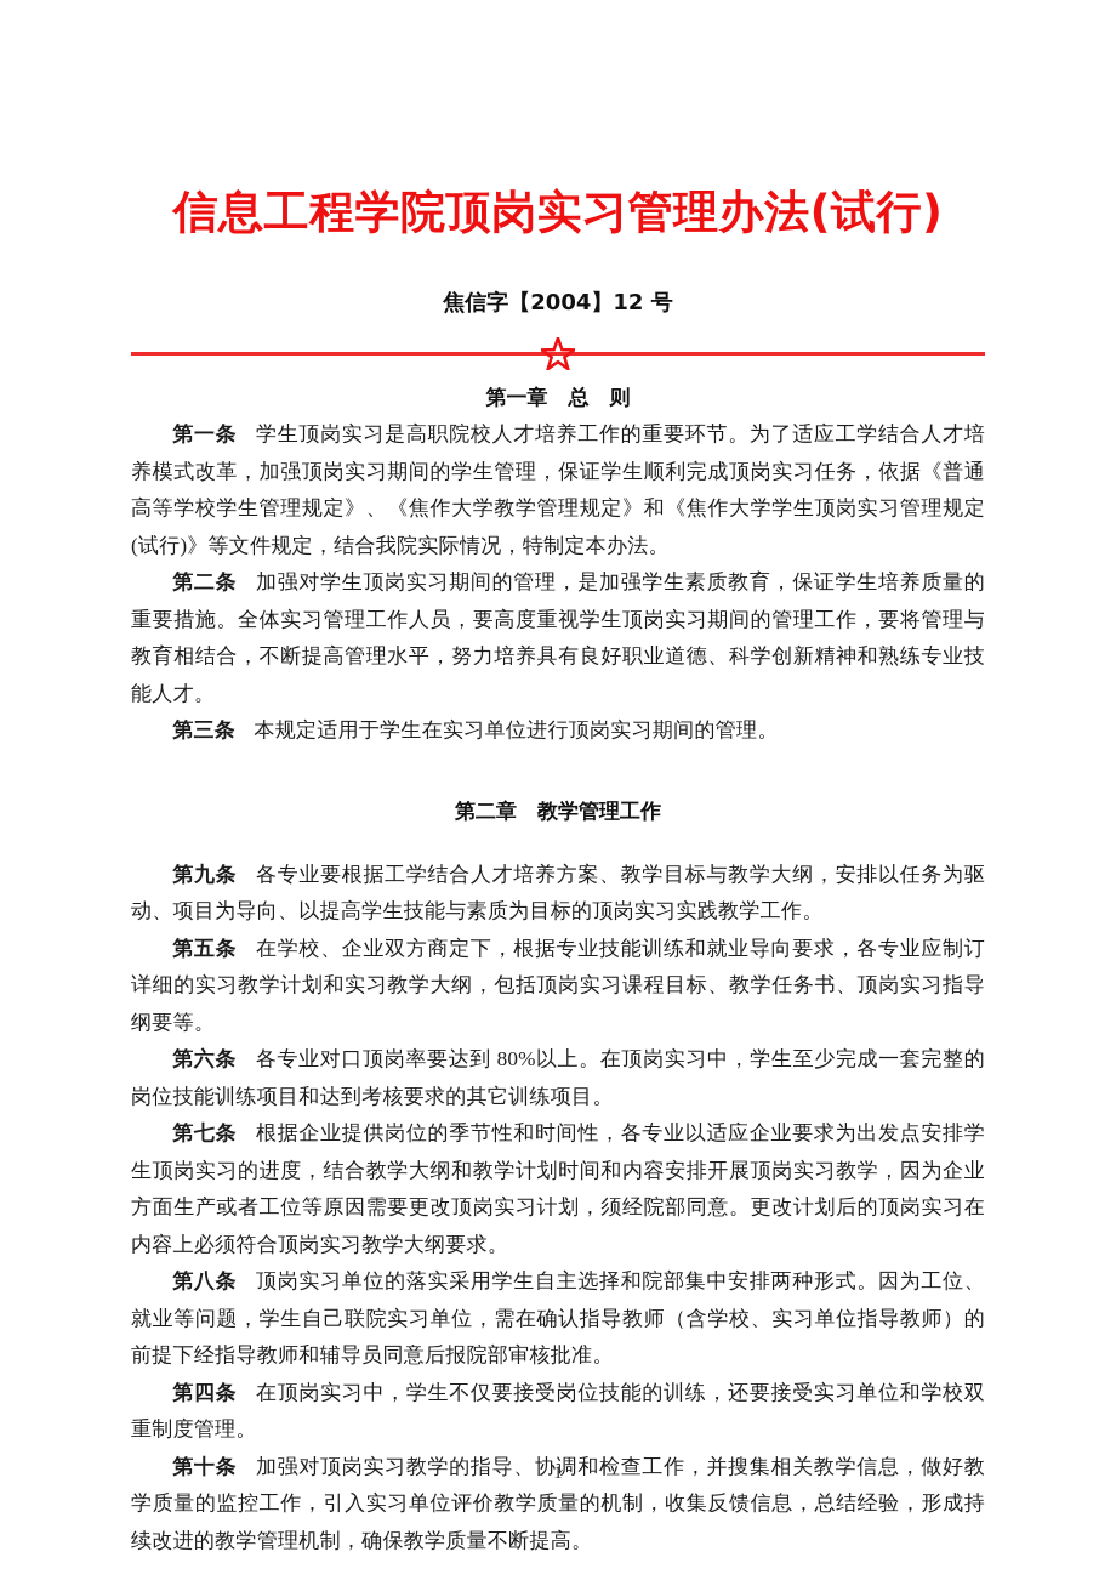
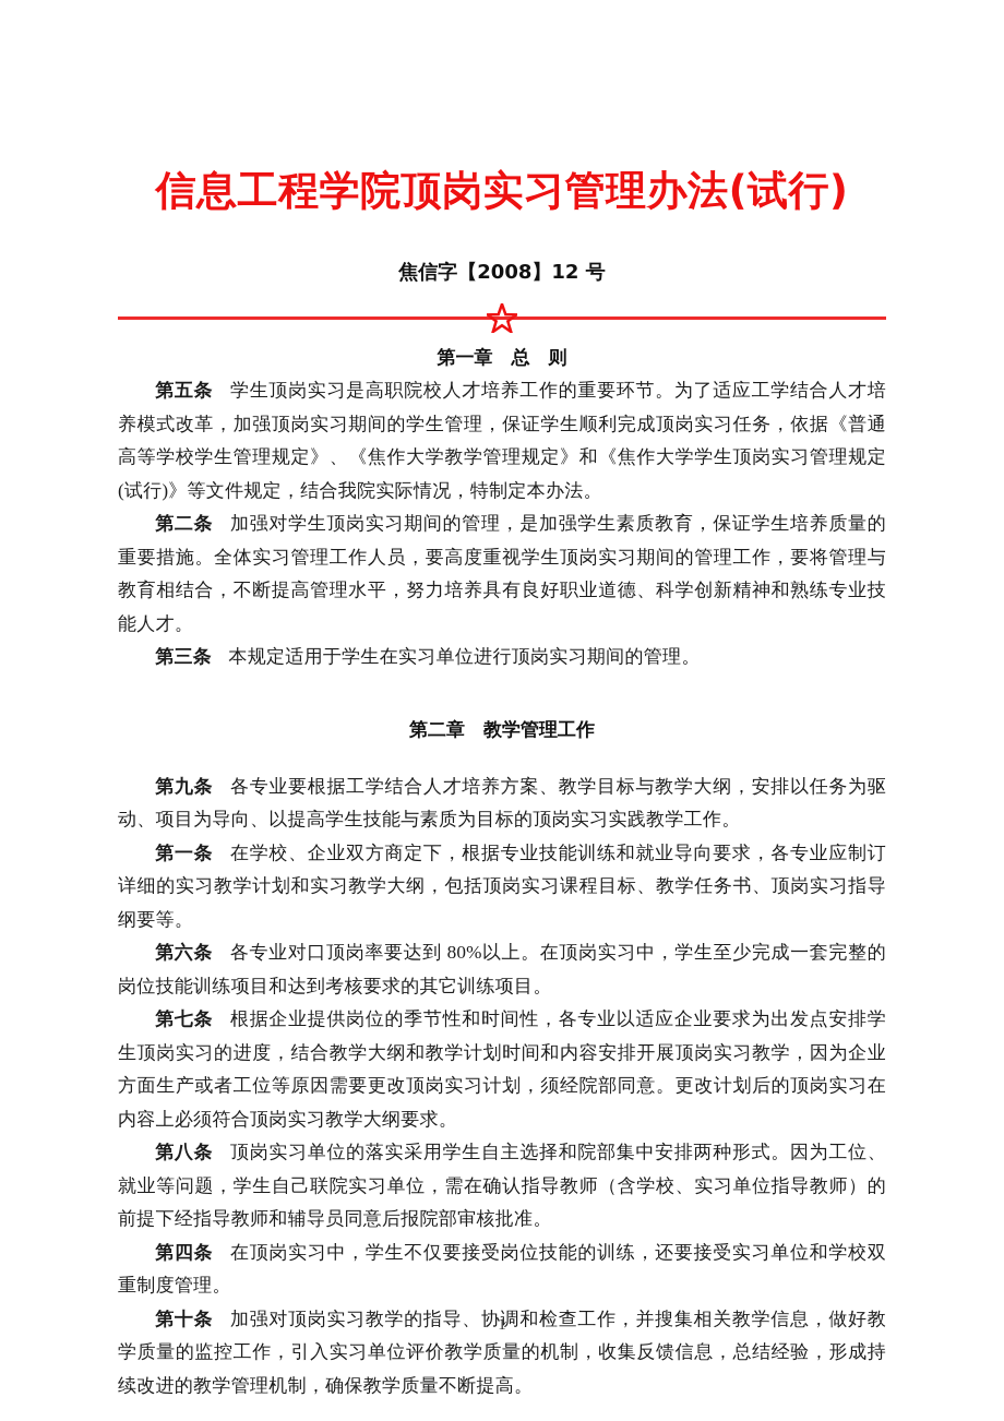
  信息工程学院顶岗实习管理办法(试行)
- 焦信字【2004】12 号
+ 焦信字【2008】12 号
  第一章 总 则
- 第一条 学生顶岗实习是高职院校人才培养工作的重要环节。为了适应工学结合人才培养模式改革，加强顶岗实习期间的学生管理，保证学生顺利完成顶岗实习任务，依据《普通高等学校学生管理规定》、《焦作大学教学管理规定》和《焦作大学学生顶岗实习管理规定(试行)》等文件规定，结合我院实际情况，特制定本办法。
+ 第五条 学生顶岗实习是高职院校人才培养工作的重要环节。为了适应工学结合人才培养模式改革，加强顶岗实习期间的学生管理，保证学生顺利完成顶岗实习任务，依据《普通高等学校学生管理规定》、《焦作大学教学管理规定》和《焦作大学学生顶岗实习管理规定(试行)》等文件规定，结合我院实际情况，特制定本办法。
  第二条 加强对学生顶岗实习期间的管理，是加强学生素质教育，保证学生培养质量的重要措施。全体实习管理工作人员，要高度重视学生顶岗实习期间的管理工作，要将管理与教育相结合，不断提高管理水平，努力培养具有良好职业道德、科学创新精神和熟练专业技能人才。
  第三条 本规定适用于学生在实习单位进行顶岗实习期间的管理。
  第二章 教学管理工作
  第九条 各专业要根据工学结合人才培养方案、教学目标与教学大纲，安排以任务为驱动、项目为导向、以提高学生技能与素质为目标的顶岗实习实践教学工作。
- 第五条 在学校、企业双方商定下，根据专业技能训练和就业导向要求，各专业应制订详细的实习教学计划和实习教学大纲，包括顶岗实习课程目标、教学任务书、顶岗实习指导纲要等。
+ 第一条 在学校、企业双方商定下，根据专业技能训练和就业导向要求，各专业应制订详细的实习教学计划和实习教学大纲，包括顶岗实习课程目标、教学任务书、顶岗实习指导纲要等。
  第六条 各专业对口顶岗率要达到 80%以上。在顶岗实习中，学生至少完成一套完整的岗位技能训练项目和达到考核要求的其它训练项目。
  第七条 根据企业提供岗位的季节性和时间性，各专业以适应企业要求为出发点安排学生顶岗实习的进度，结合教学大纲和教学计划时间和内容安排开展顶岗实习教学，因为企业方面生产或者工位等原因需要更改顶岗实习计划，须经院部同意。更改计划后的顶岗实习在内容上必须符合顶岗实习教学大纲要求。
  第八条 顶岗实习单位的落实采用学生自主选择和院部集中安排两种形式。因为工位、就业等问题，学生自己联院实习单位，需在确认指导教师（含学校、实习单位指导教师）的前提下经指导教师和辅导员同意后报院部审核批准。
  第四条 在顶岗实习中，学生不仅要接受岗位技能的训练，还要接受实习单位和学校双重制度管理。
  第十条 加强对顶岗实习教学的指导、协调和检查工作，并搜集相关教学信息，做好教学质量的监控工作，引入实习单位评价教学质量的机制，收集反馈信息，总结经验，形成持续改进的教学管理机制，确保教学质量不断提高。
  1
